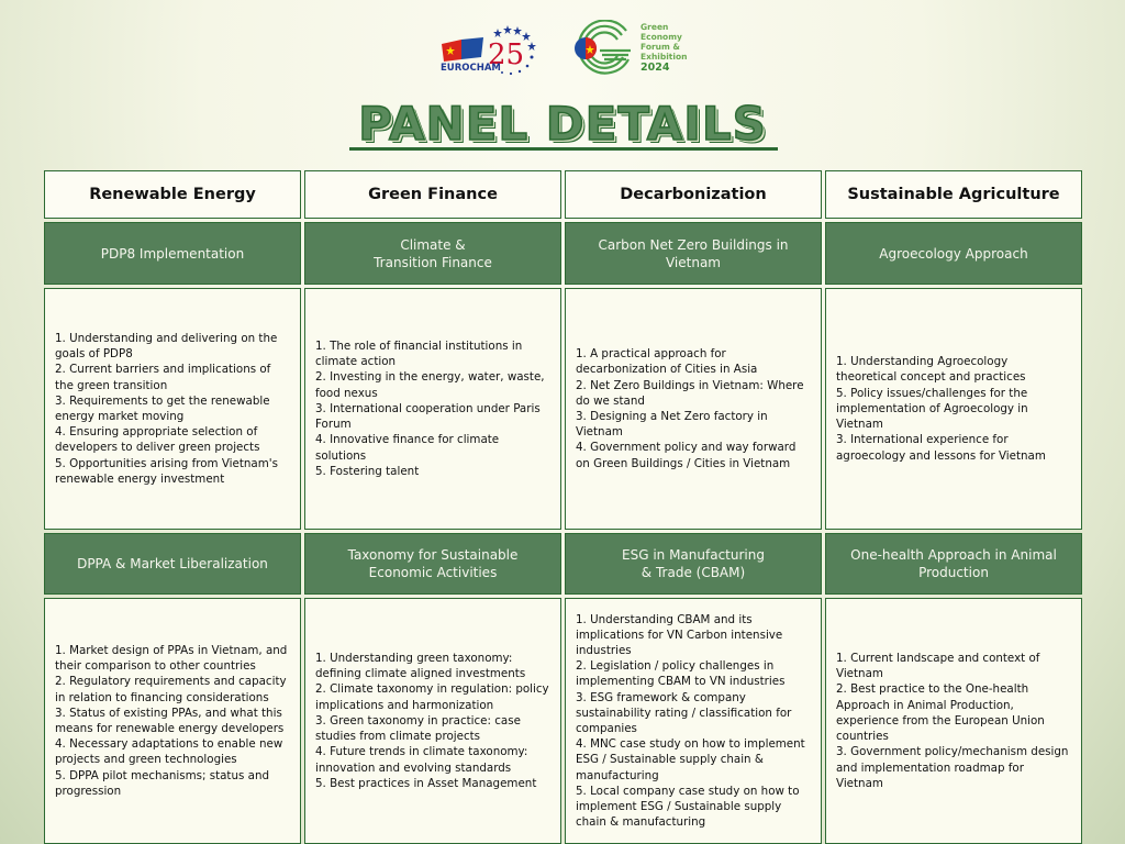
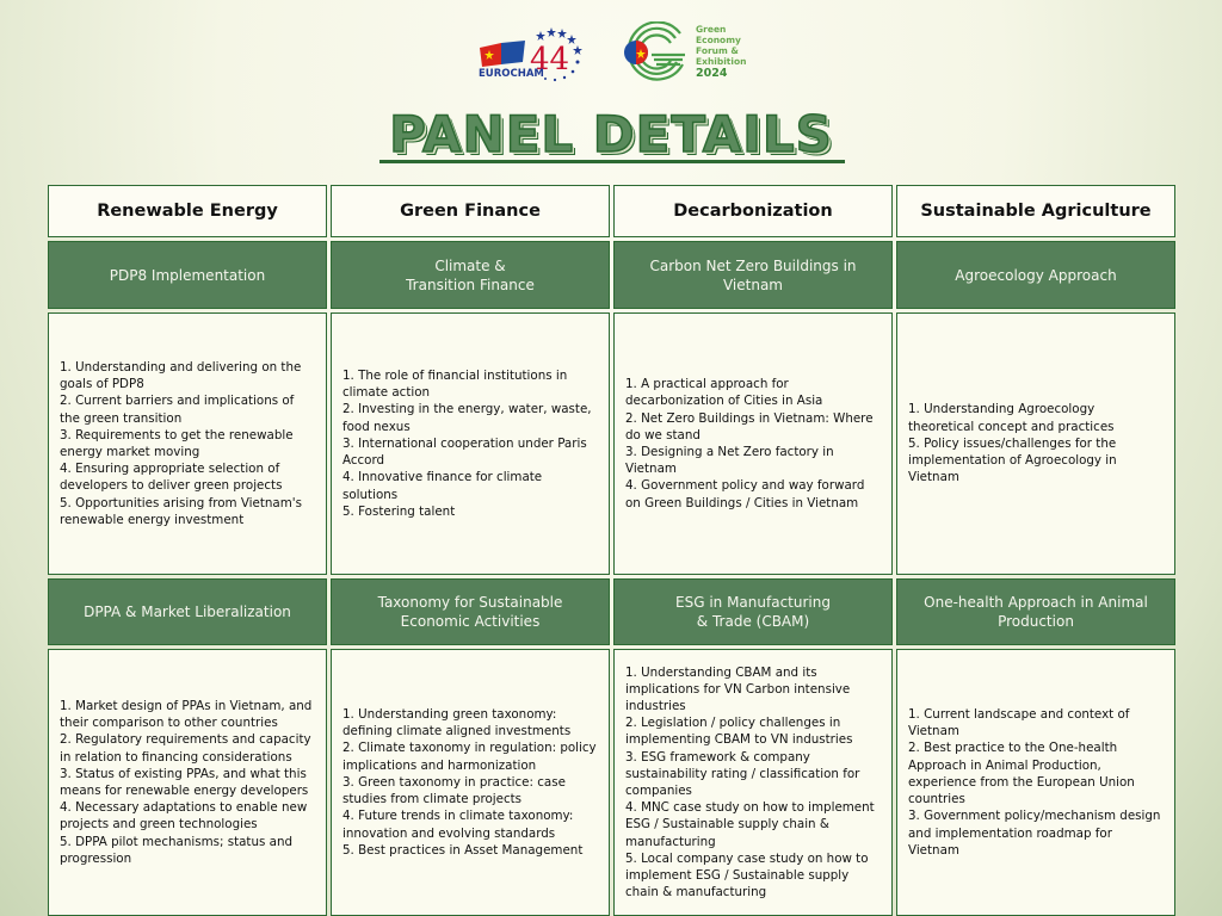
- 25
+ 44
  EUROCHAM
  Green
  Economy
  Forum &
  Exhibition
  2024
  PANEL DETAILS
  Renewable Energy
  Green Finance
  Decarbonization
  Sustainable Agriculture
  PDP8 Implementation
  Climate &
  Transition Finance
  Carbon Net Zero Buildings in Vietnam
  Agroecology Approach
  1. Understanding and delivering on the goals of PDP8
  2. Current barriers and implications of the green transition
  3. Requirements to get the renewable energy market moving
  4. Ensuring appropriate selection of developers to deliver green projects
  5. Opportunities arising from Vietnam's renewable energy investment
  1. The role of financial institutions in climate action
  2. Investing in the energy, water, waste, food nexus
- 3. International cooperation under Paris Forum
+ 3. International cooperation under Paris Accord
  4. Innovative finance for climate solutions
  5. Fostering talent
  1. A practical approach for decarbonization of Cities in Asia
  2. Net Zero Buildings in Vietnam: Where do we stand
  3. Designing a Net Zero factory in Vietnam
  4. Government policy and way forward on Green Buildings / Cities in Vietnam
  1. Understanding Agroecology theoretical concept and practices
  5. Policy issues/challenges for the implementation of Agroecology in Vietnam
- 3. International experience for agroecology and lessons for Vietnam
  DPPA & Market Liberalization
  Taxonomy for Sustainable Economic Activities
  ESG in Manufacturing
  & Trade (CBAM)
  One-health Approach in Animal Production
  1. Market design of PPAs in Vietnam, and their comparison to other countries
  2. Regulatory requirements and capacity in relation to financing considerations
  3. Status of existing PPAs, and what this means for renewable energy developers
  4. Necessary adaptations to enable new projects and green technologies
  5. DPPA pilot mechanisms; status and progression
  1. Understanding green taxonomy: defining climate aligned investments
  2. Climate taxonomy in regulation: policy implications and harmonization
  3. Green taxonomy in practice: case studies from climate projects
  4. Future trends in climate taxonomy: innovation and evolving standards
  5. Best practices in Asset Management
  1. Understanding CBAM and its implications for VN Carbon intensive industries
  2. Legislation / policy challenges in implementing CBAM to VN industries
  3. ESG framework & company sustainability rating / classification for companies
  4. MNC case study on how to implement ESG / Sustainable supply chain & manufacturing
  5. Local company case study on how to implement ESG / Sustainable supply chain & manufacturing
  1. Current landscape and context of Vietnam
  2. Best practice to the One-health Approach in Animal Production, experience from the European Union countries
  3. Government policy/mechanism design and implementation roadmap for Vietnam
